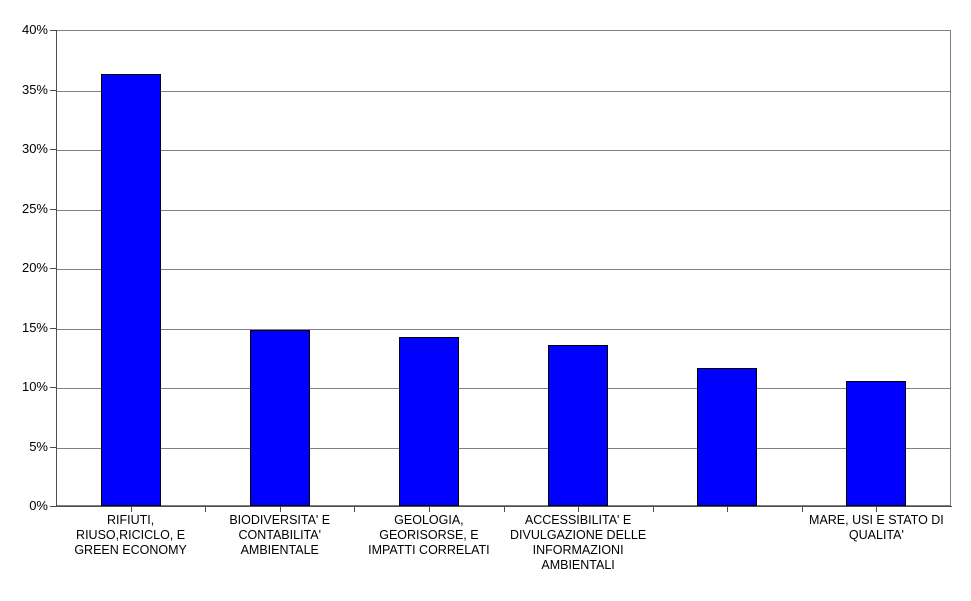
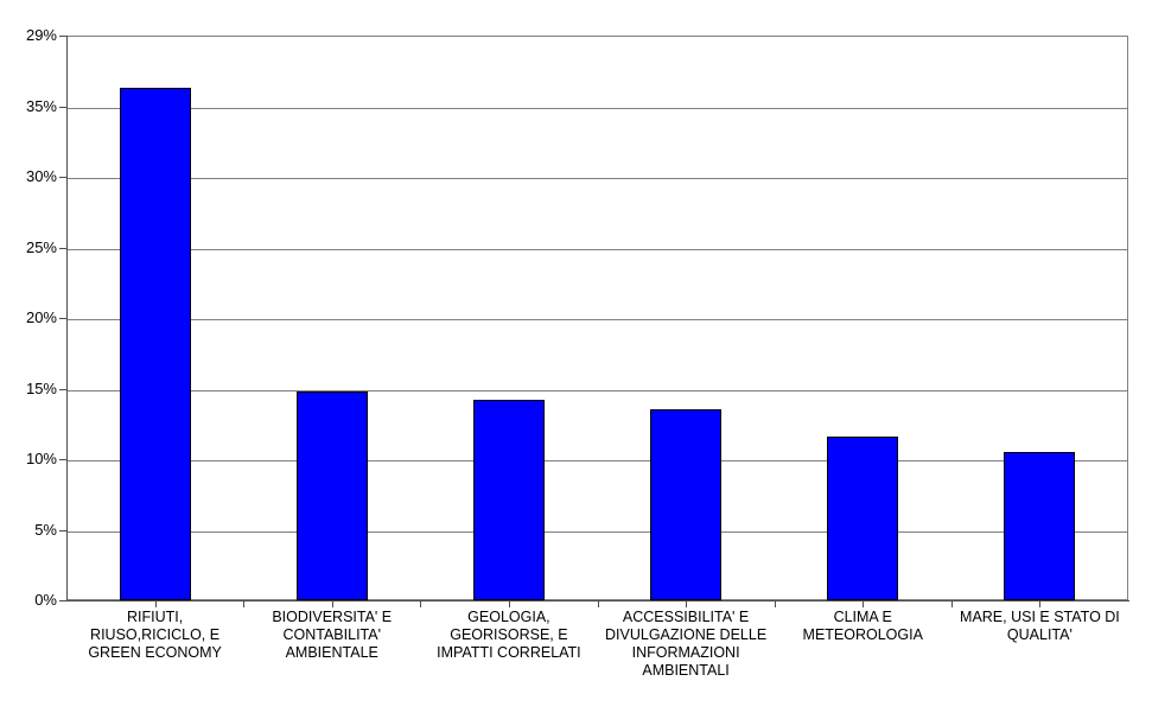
  0%
  5%
  10%
  15%
  20%
  25%
  30%
  35%
- 40%
+ 29%
  RIFIUTI,
  RIUSO,RICICLO, E
  GREEN ECONOMY
  BIODIVERSITA' E
  CONTABILITA'
  AMBIENTALE
  GEOLOGIA,
  GEORISORSE, E
  IMPATTI CORRELATI
  ACCESSIBILITA' E
  DIVULGAZIONE DELLE
  INFORMAZIONI
  AMBIENTALI
+ CLIMA E
+ METEOROLOGIA
  MARE, USI E STATO DI
  QUALITA'
